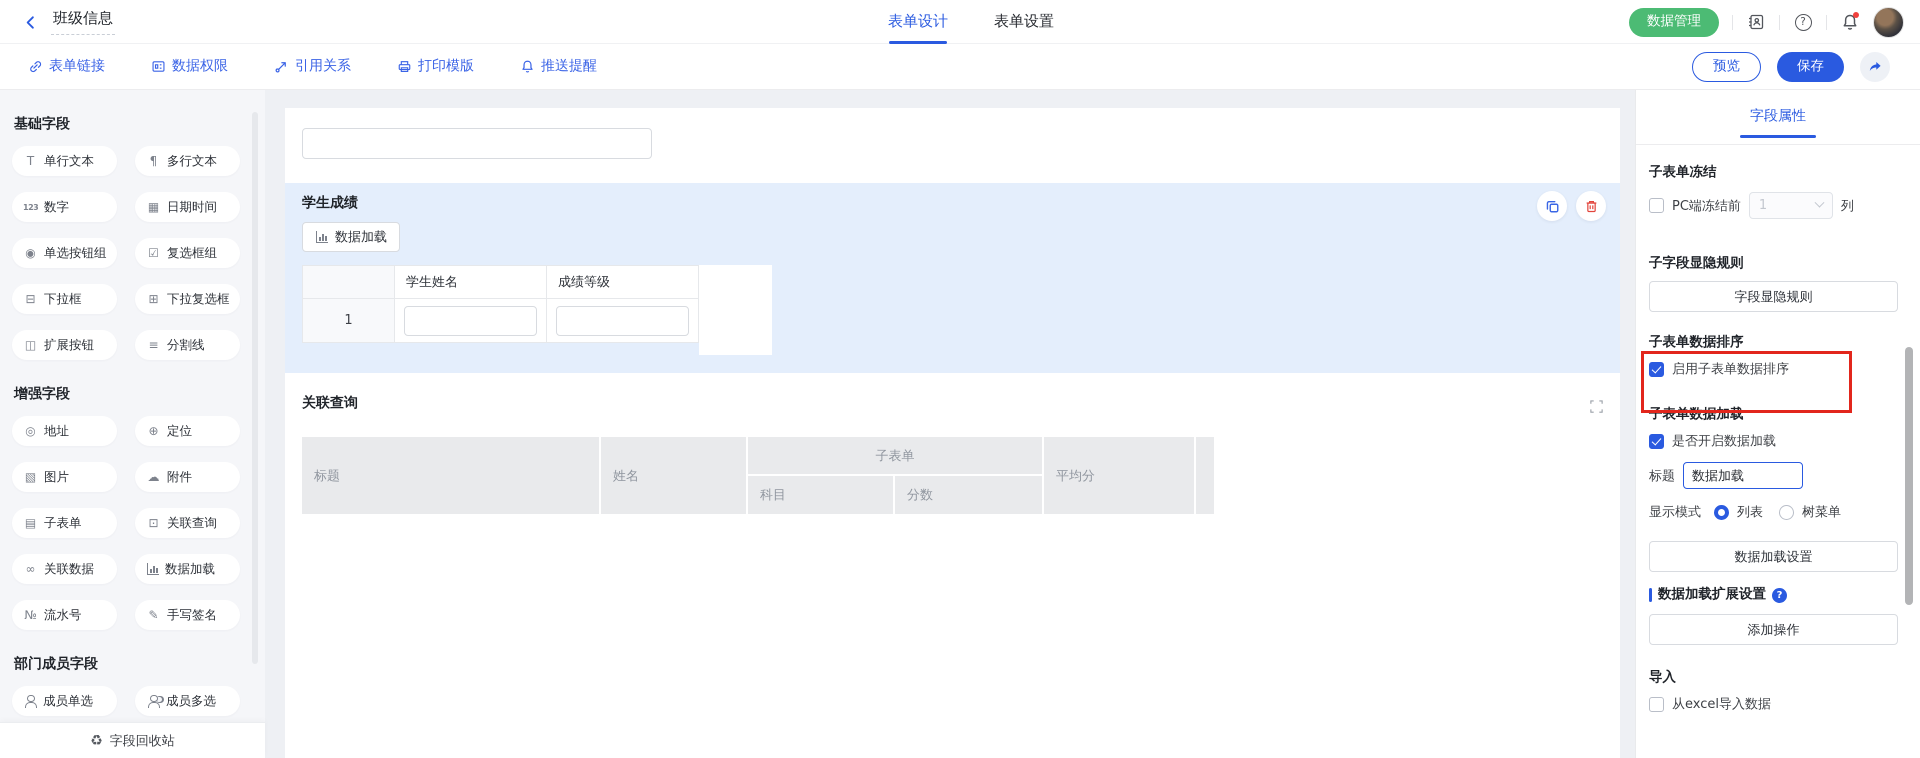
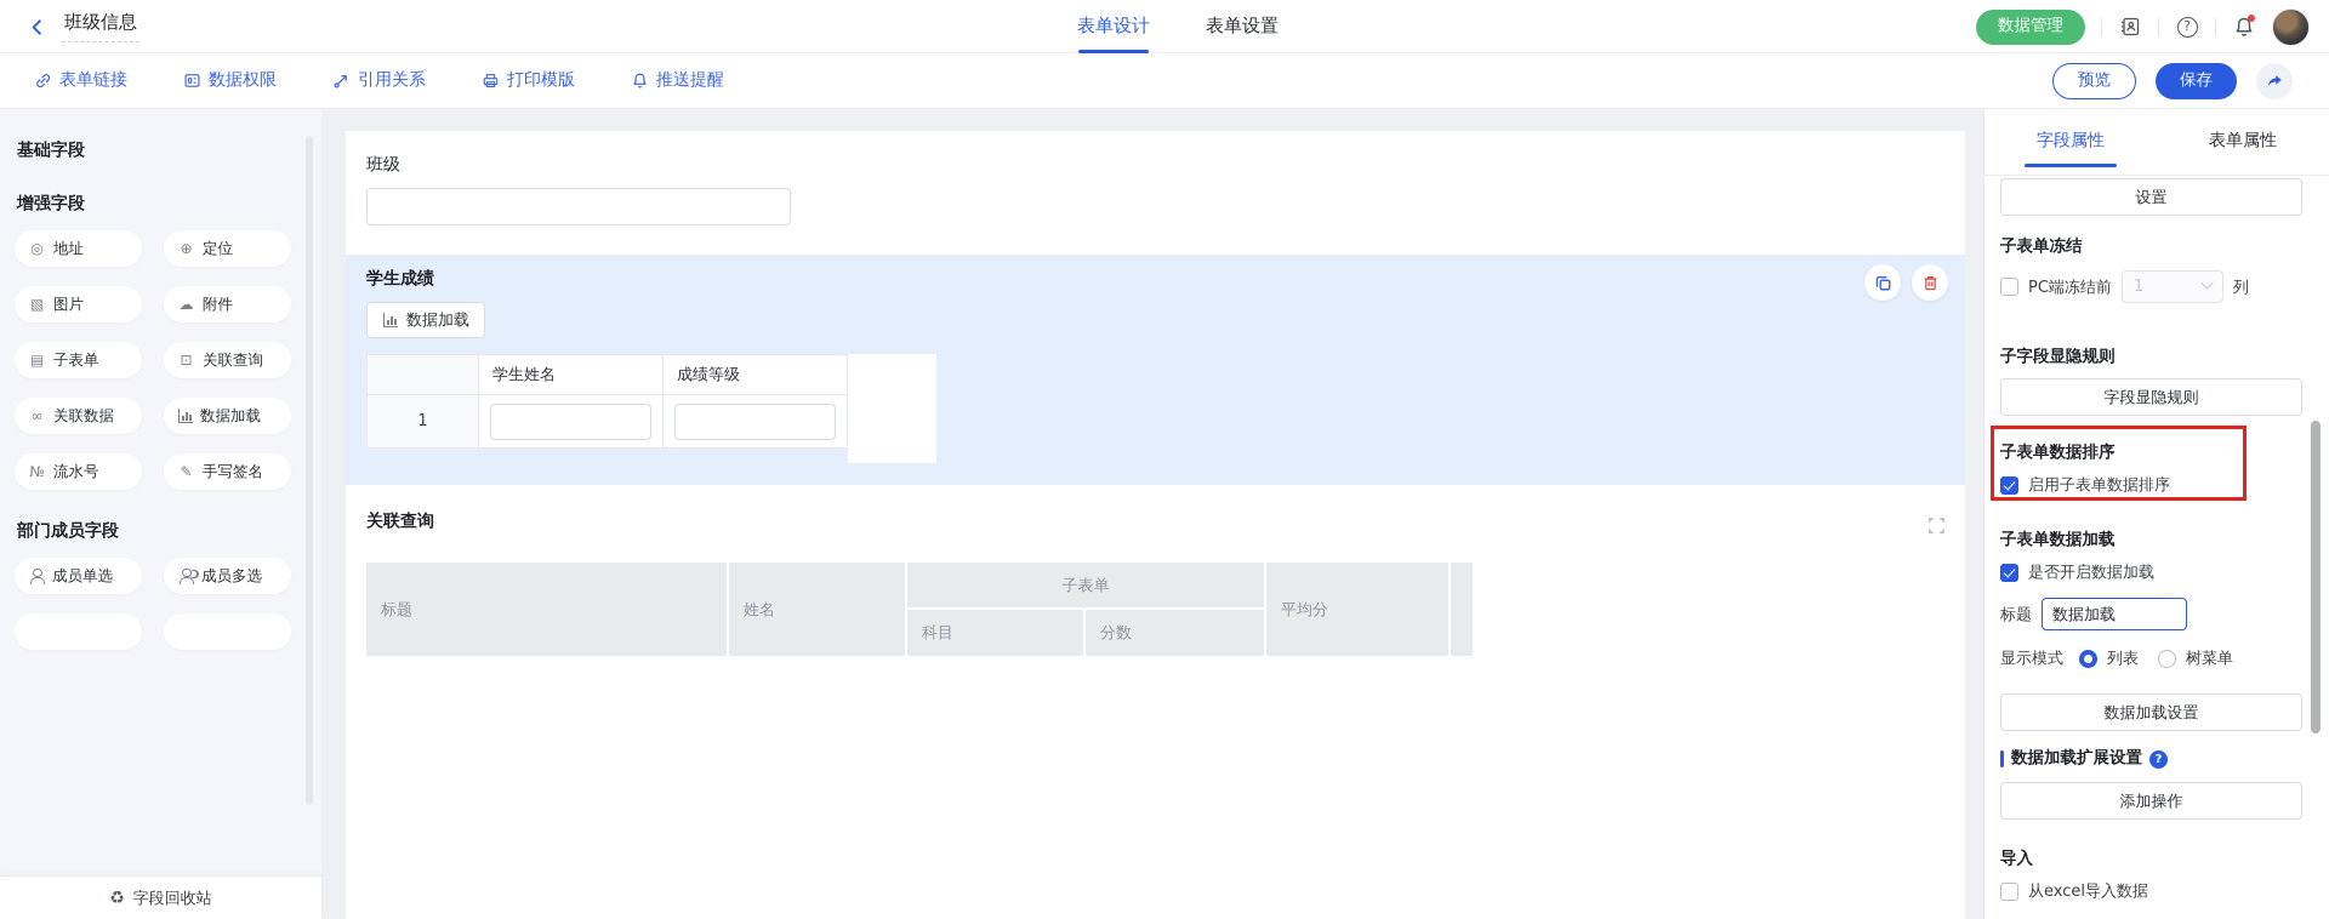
  班级信息
  表单设计
  表单设置
  数据管理
  表单链接
  数据权限
  引用关系
  打印模版
  推送提醒
  预览
  保存
  基础字段
- T
- 单行文本
- ¶
- 多行文本
- 123
- 数字
- ▦
- 日期时间
- ◉
- 单选按钮组
- ☑
- 复选框组
- ⊟
- 下拉框
- ⊞
- 下拉复选框
- ◫
- 扩展按钮
- ≡
- 分割线
  增强字段
  ◎
  地址
  ⊕
  定位
  ▧
  图片
  ☁
  附件
  ▤
  子表单
  ⊡
  关联查询
  ∞
  关联数据
  数据加载
  №
  流水号
  ✎
  手写签名
  部门成员字段
  成员单选
  成员多选
  ♻
  字段回收站
+ 班级
  学生成绩
  数据加载
  学生姓名
  成绩等级
  1
  关联查询
  标题
  姓名
  子表单
  平均分
  科目
  分数
  字段属性
+ 表单属性
+ 设置
  子表单冻结
  PC端冻结前
  1
  列
  子字段显隐规则
  字段显隐规则
  子表单数据排序
  启用子表单数据排序
  子表单数据加载
  是否开启数据加载
  标题
  数据加载
  显示模式
  列表
  树菜单
  数据加载设置
  数据加载扩展设置
  添加操作
  导入
  从excel导入数据
